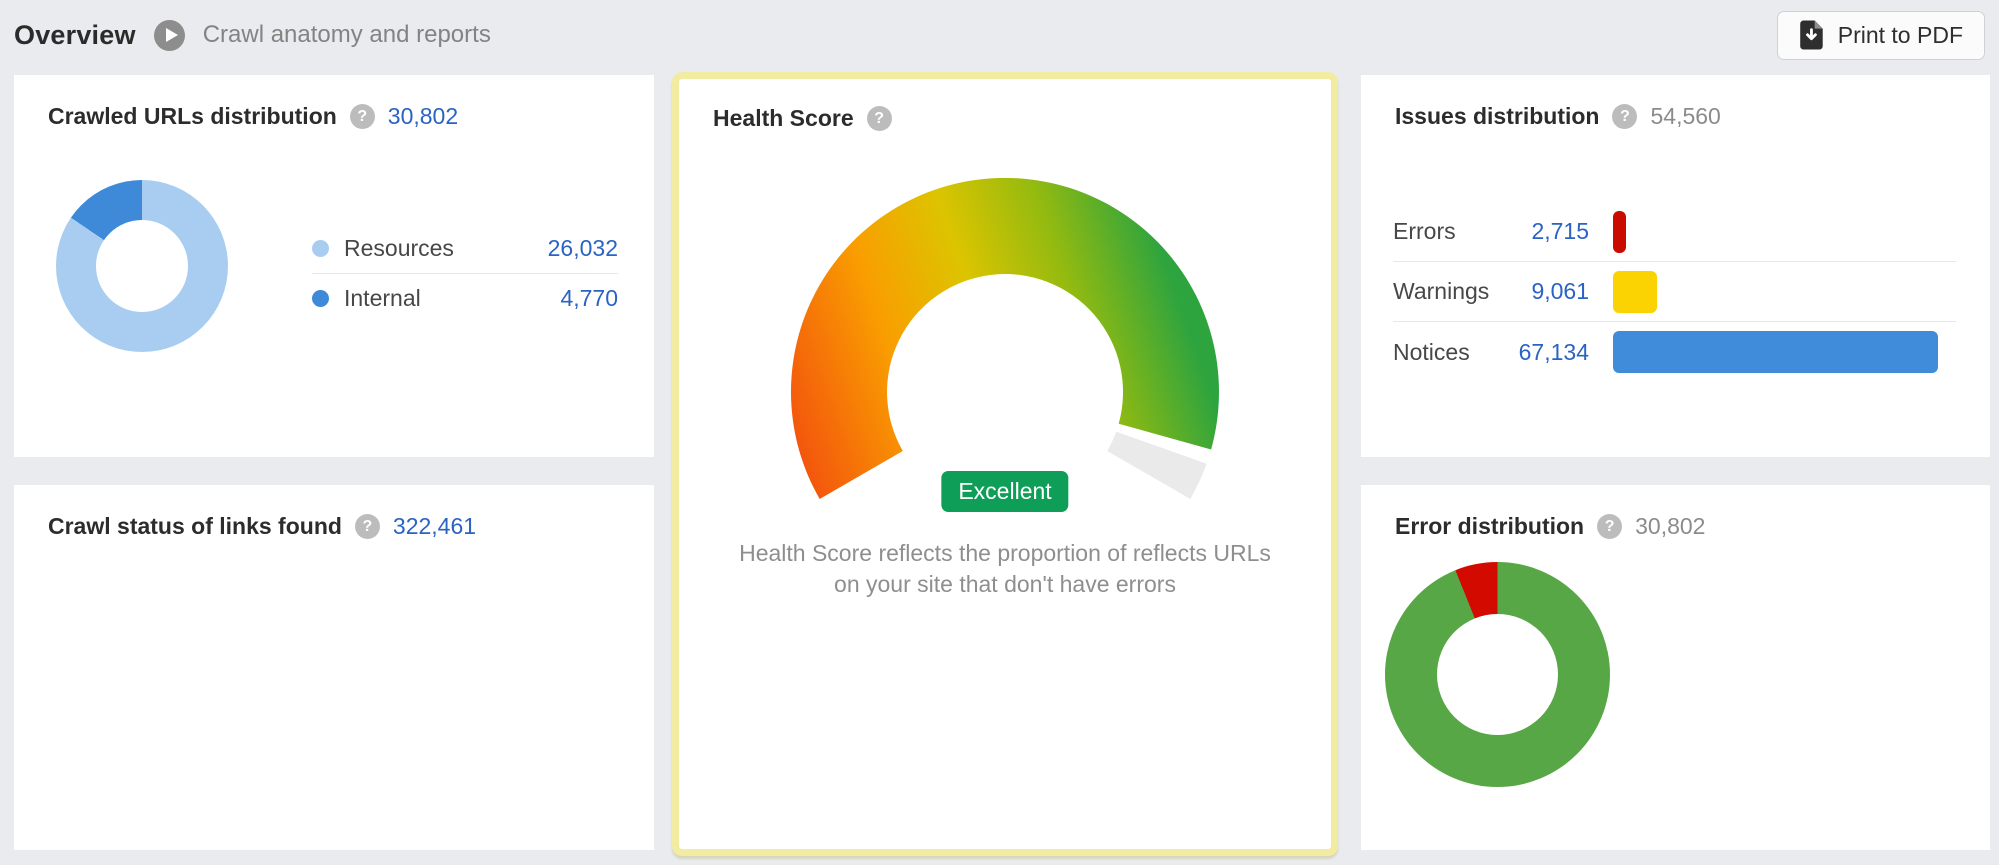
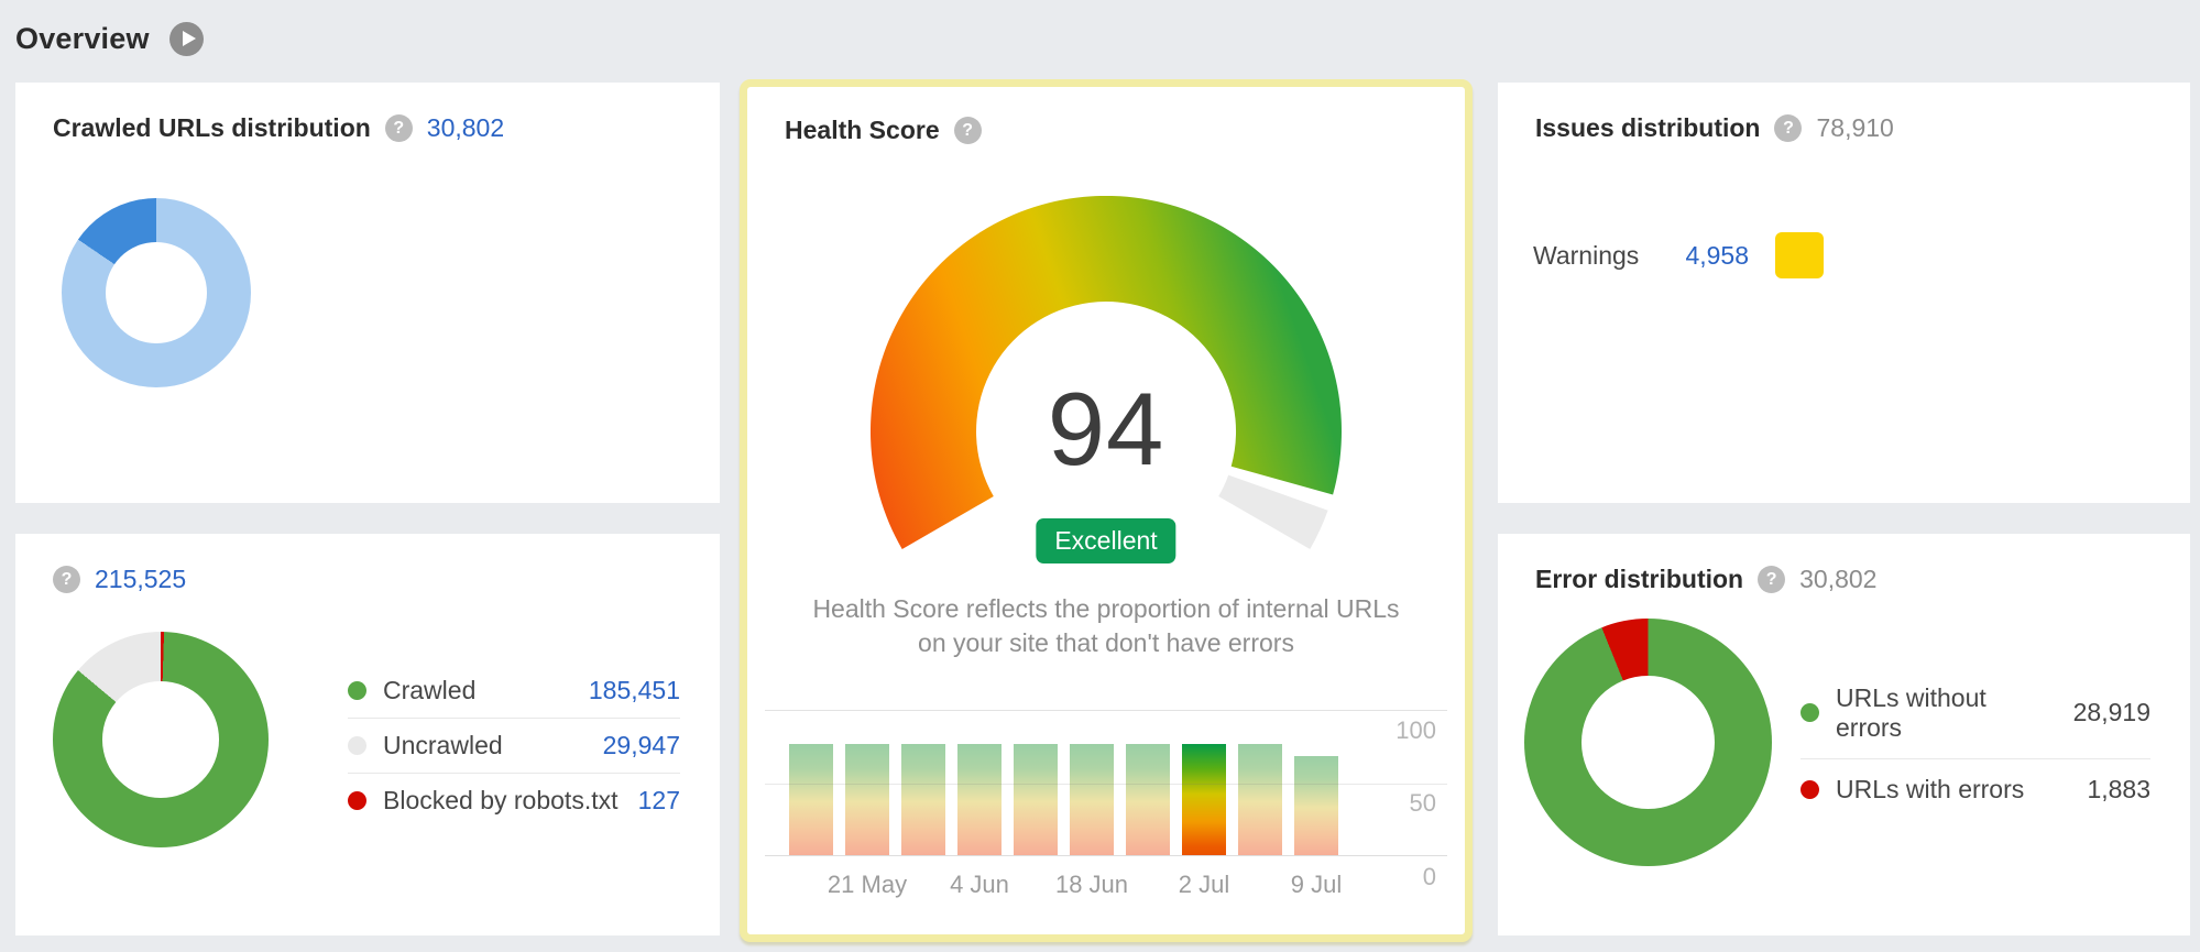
  Overview
- Crawl anatomy and reports
- Print to PDF
  Crawled URLs distribution
  ?
  30,802
- Resources
- 26,032
- Internal
- 4,770
- Crawl status of links found
  ?
- 322,461
+ 215,525
+ Crawled
+ 185,451
+ Uncrawled
+ 29,947
+ Blocked by robots.txt
+ 127
  Health Score
  ?
+ 94
  Excellent
- Health Score reflects the proportion of reflects URLs on your site that don't have errors
+ Health Score reflects the proportion of internal URLs on your site that don't have errors
+ 100
+ 50
+ 0
+ 21 May
+ 4 Jun
+ 18 Jun
+ 2 Jul
+ 9 Jul
  Issues distribution
  ?
- 54,560
+ 78,910
- Errors
- 2,715
  Warnings
- 9,061
+ 4,958
- Notices
- 67,134
  Error distribution
  ?
  30,802
+ URLs without errors
+ 28,919
+ URLs with errors
+ 1,883
